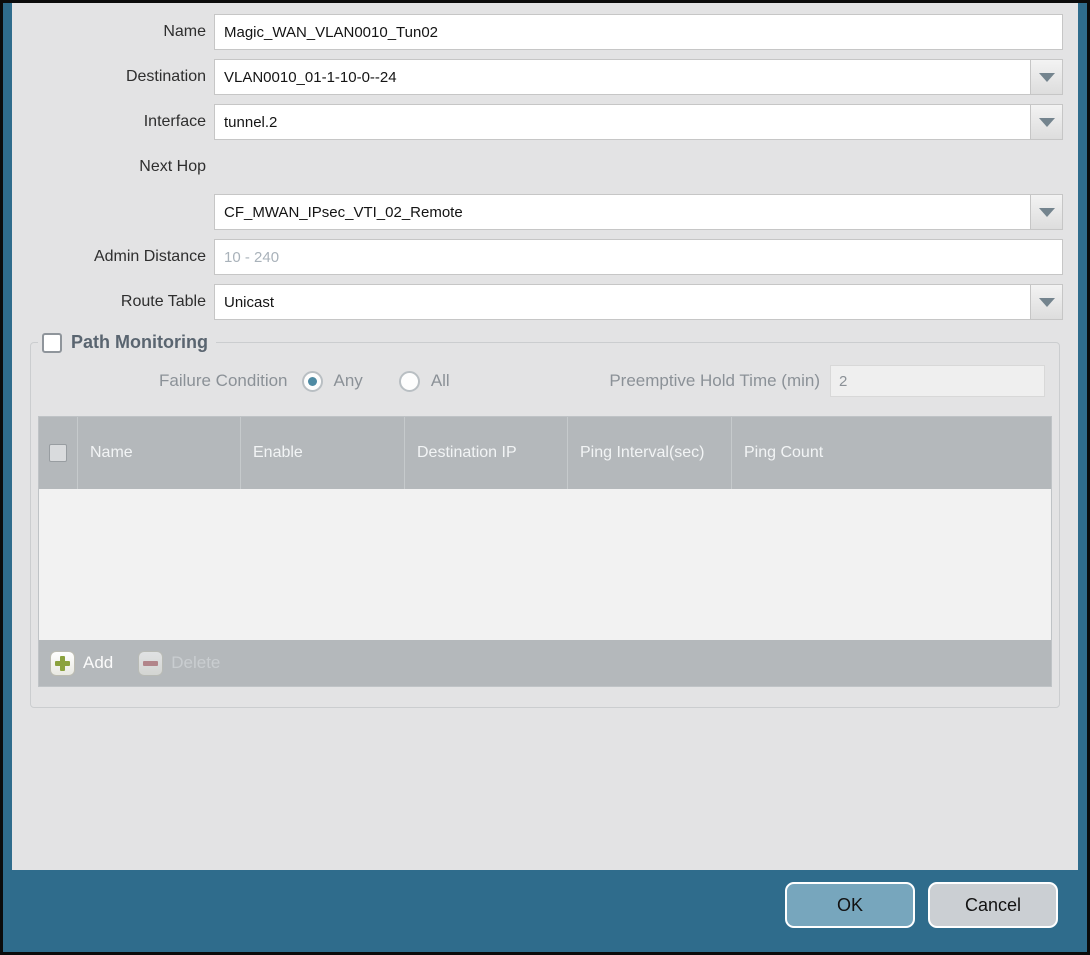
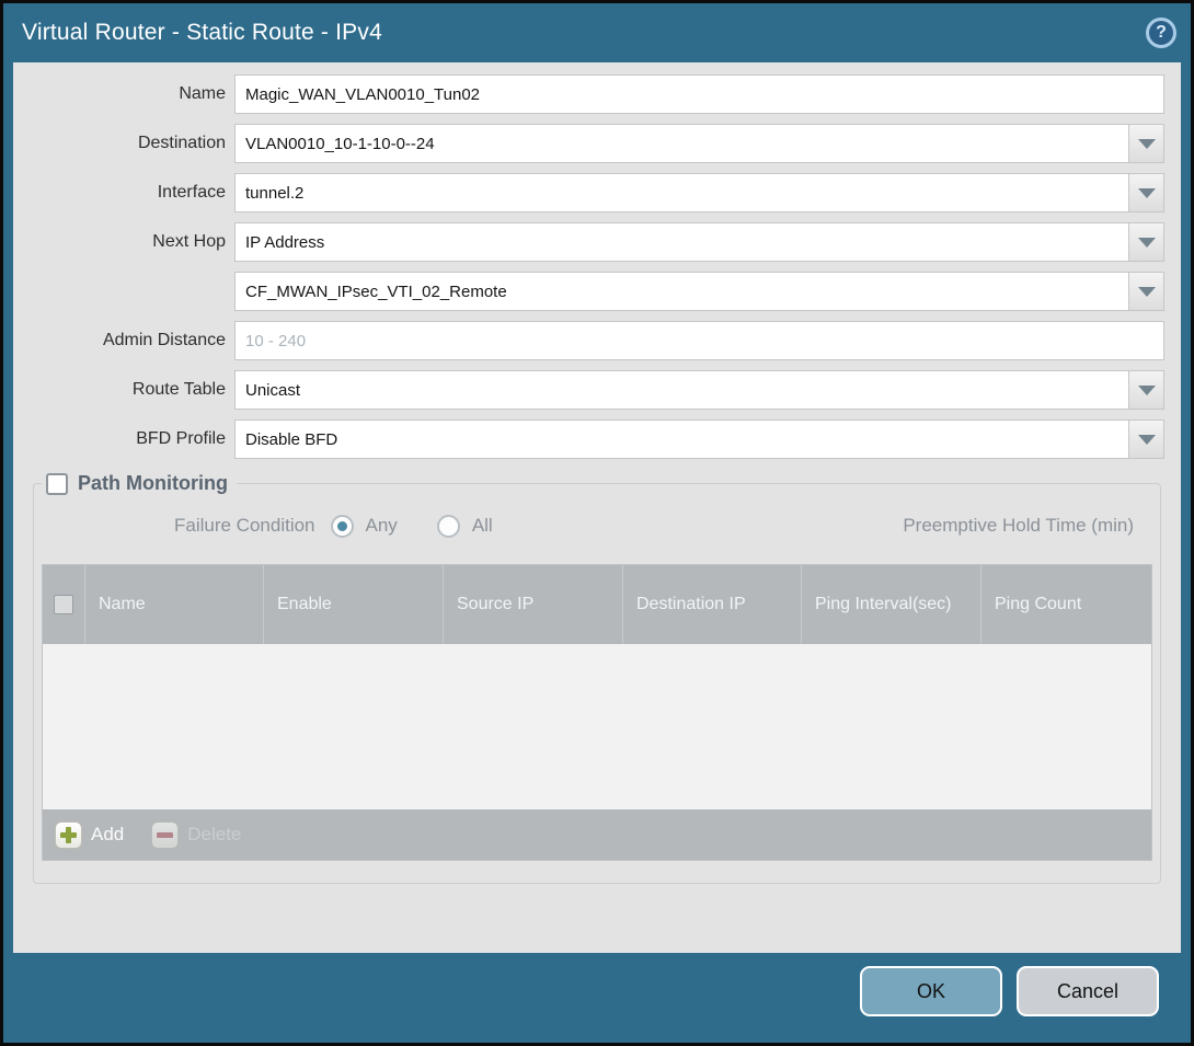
+ Virtual Router - Static Route - IPv4
+ ?
  Name
  Magic_WAN_VLAN0010_Tun02
  Destination
- VLAN0010_01-1-10-0--24
+ VLAN0010_10-1-10-0--24
  Interface
  tunnel.2
  Next Hop
+ IP Address
  CF_MWAN_IPsec_VTI_02_Remote
  Admin Distance
  10 - 240
  Route Table
  Unicast
+ BFD Profile
+ Disable BFD
  Path Monitoring
  Failure Condition
  Any
  All
  Preemptive Hold Time (min)
- 2
  Name
  Enable
+ Source IP
  Destination IP
  Ping Interval(sec)
  Ping Count
  Add
  OK
  Cancel
